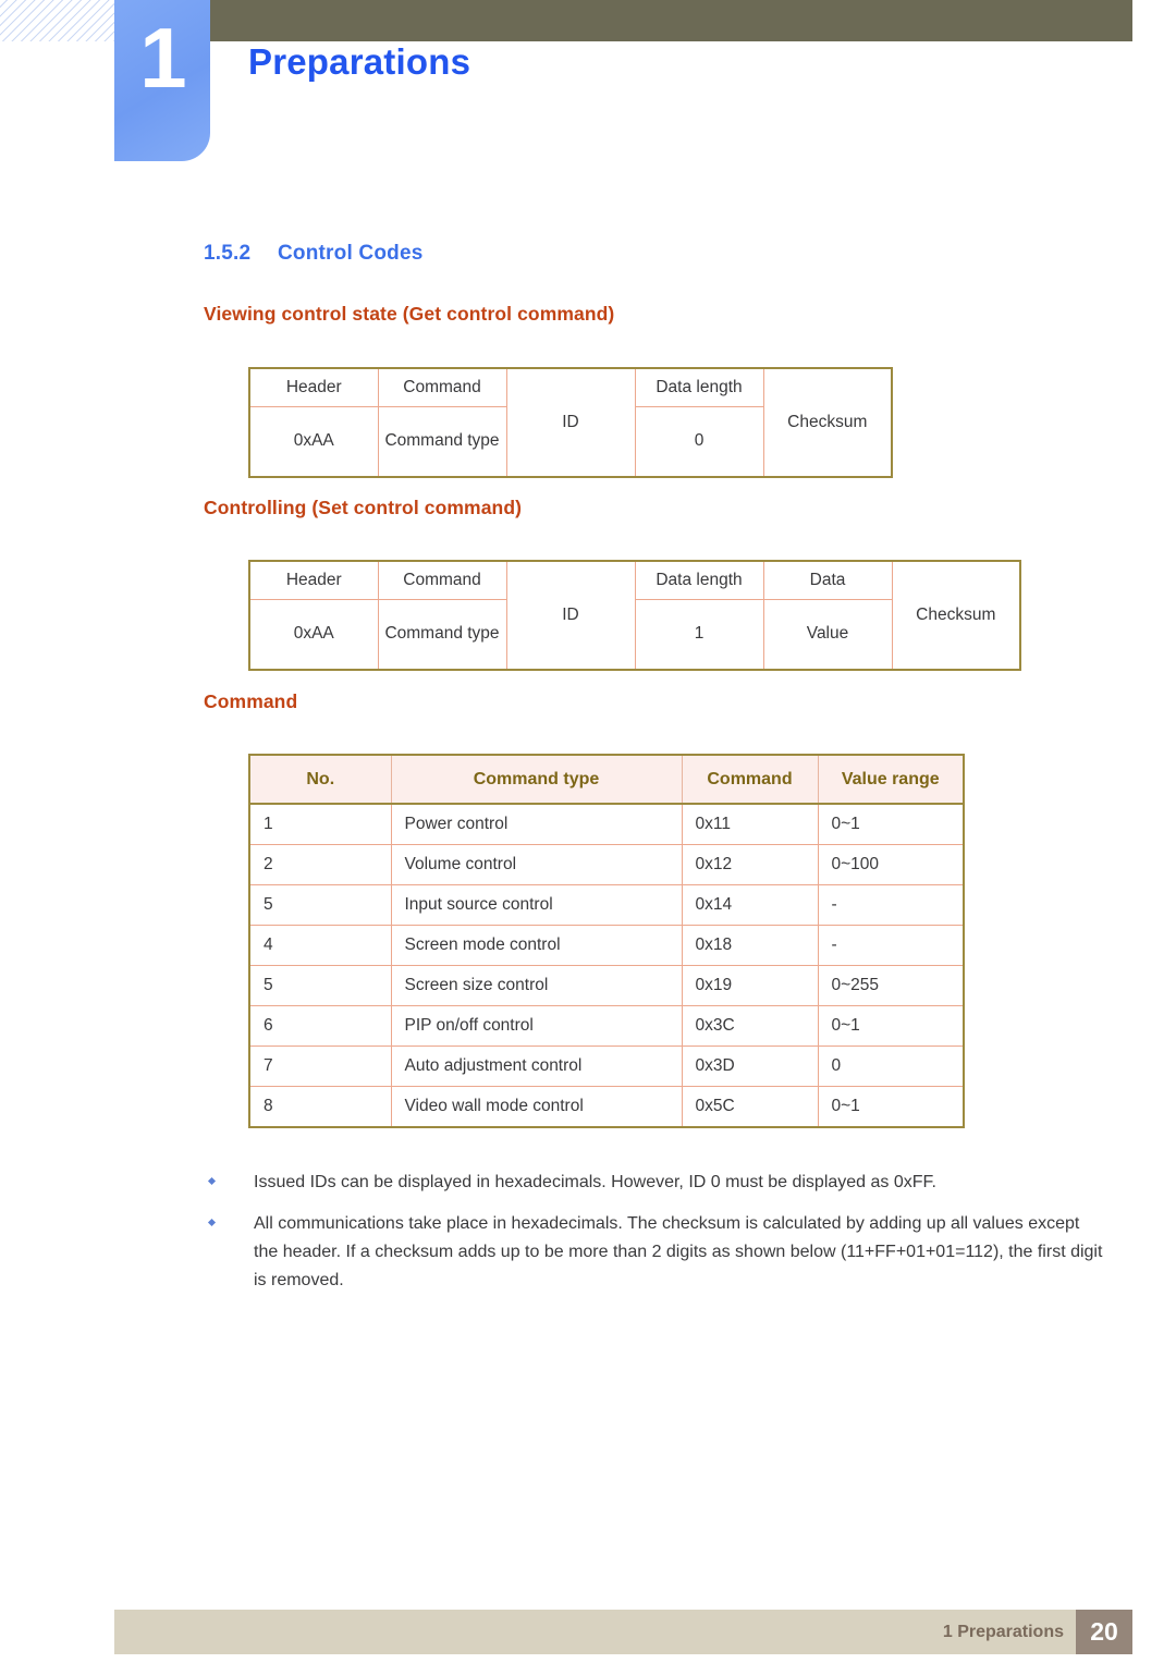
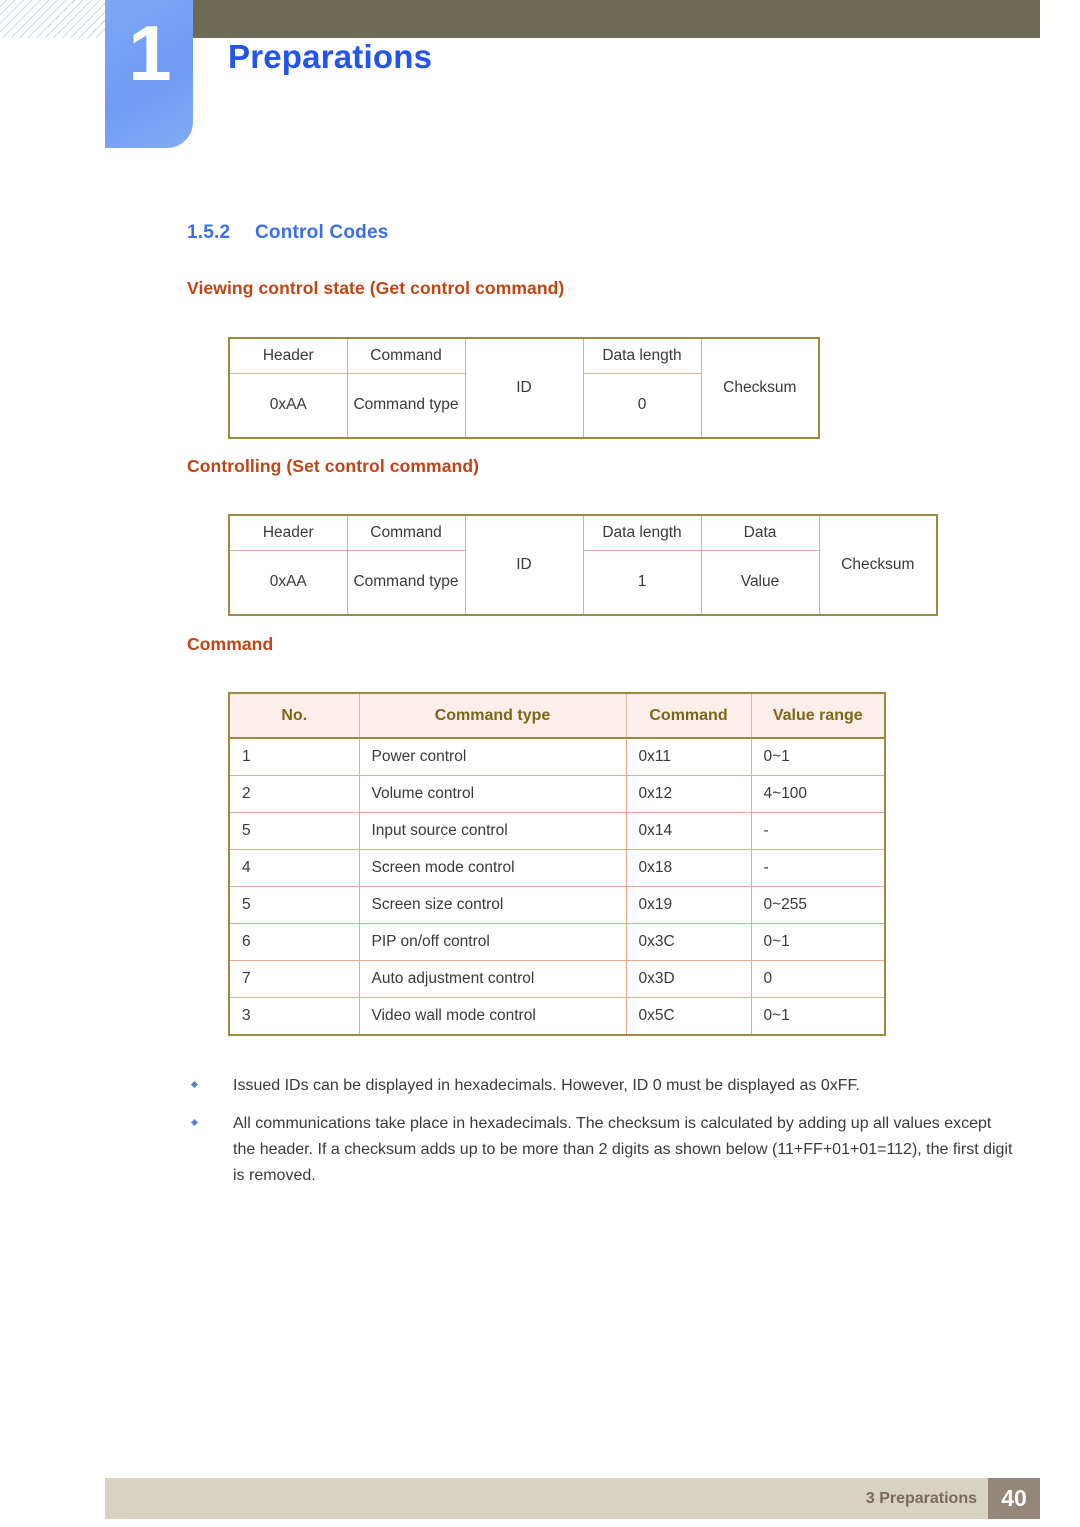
  1
  Preparations
  1.5.2 Control Codes
  Viewing control state (Get control command)
  Header	Command	ID	Data length	Checksum
  0xAA	Command type	0
  Controlling (Set control command)
  Header	Command	ID	Data length	Data	Checksum
  0xAA	Command type	1	Value
  Command
  No.	Command type	Command	Value range
  1	Power control	0x11	0~1
- 2	Volume control	0x12	0~100
+ 2	Volume control	0x12	4~100
  5	Input source control	0x14	-
  4	Screen mode control	0x18	-
  5	Screen size control	0x19	0~255
  6	PIP on/off control	0x3C	0~1
  7	Auto adjustment control	0x3D	0
- 8	Video wall mode control	0x5C	0~1
+ 3	Video wall mode control	0x5C	0~1
  Issued IDs can be displayed in hexadecimals. However, ID 0 must be displayed as 0xFF.
  All communications take place in hexadecimals. The checksum is calculated by adding up all values except the header. If a checksum adds up to be more than 2 digits as shown below (11+FF+01+01=112), the first digit is removed.
- 1 Preparations
+ 3 Preparations
- 20
+ 40
